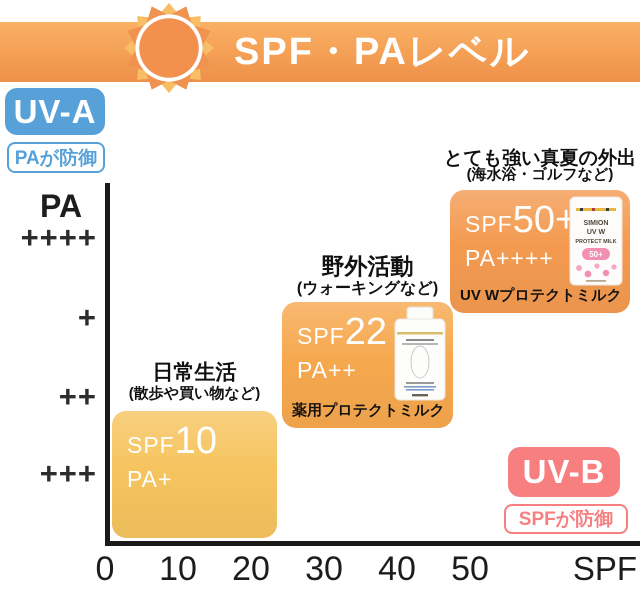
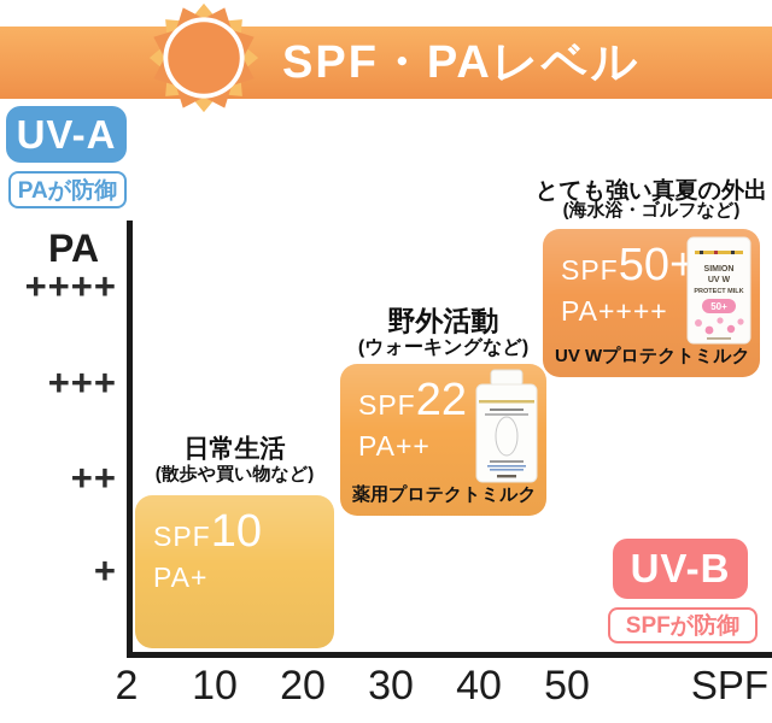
  SPF・PAレベル
  UV-A
  PAが防御
  PA
  ++++
- +
+ +++
  ++
- +++
+ +
- 0
+ 2
  10
  20
  30
  40
  50
  SPF
  日常生活
  (散歩や買い物など)
  SPF10
  PA+
  野外活動
  (ウォーキングなど)
  SPF22
  PA++
  薬用プロテクトミルク
  とても強い真夏の外出
  (海水浴・ゴルフなど)
  SPF50+
  PA++++
  50+
  UV Wプロテクトミルク
  UV-B
  SPFが防御
